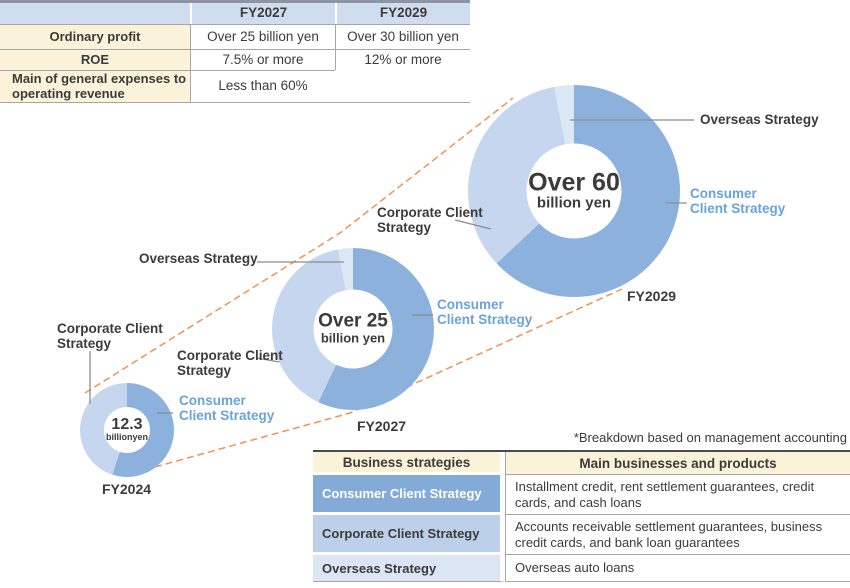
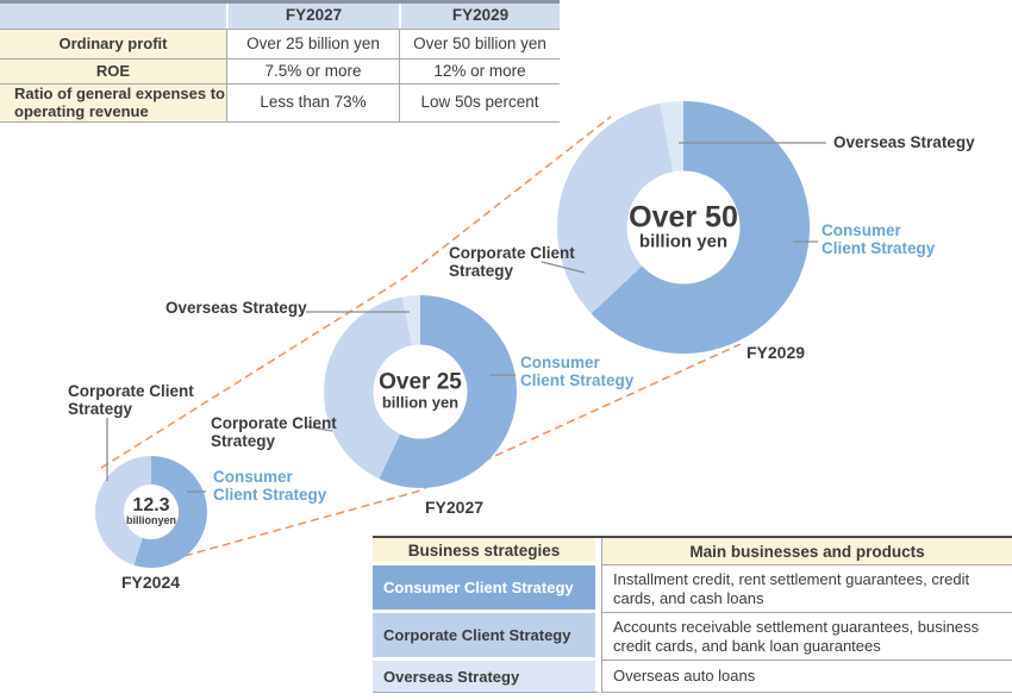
  FY2027
  FY2029
  Ordinary profit
  Over 25 billion yen
- Over 30 billion yen
+ Over 50 billion yen
  ROE
  7.5% or more
  12% or more
- Main of general expenses to operating revenue
+ Ratio of general expenses to operating revenue
- Less than 60%
+ Less than 73%
+ Low 50s percent
  12.3
  billionyen
  Over 25
  billion yen
- Over 60
+ Over 50
  billion yen
  Overseas Strategy
  Consumer Client Strategy
  Corporate Client Strategy
  FY2029
  Overseas Strategy
  Consumer Client Strategy
  Corporate Client Strategy
  FY2027
  Corporate Client Strategy
  Consumer Client Strategy
  FY2024
- *Breakdown based on management accounting
  Business strategies
  Main businesses and products
  Consumer Client Strategy
  Installment credit, rent settlement guarantees, credit cards, and cash loans
  Corporate Client Strategy
  Accounts receivable settlement guarantees, business credit cards, and bank loan guarantees
  Overseas Strategy
  Overseas auto loans
